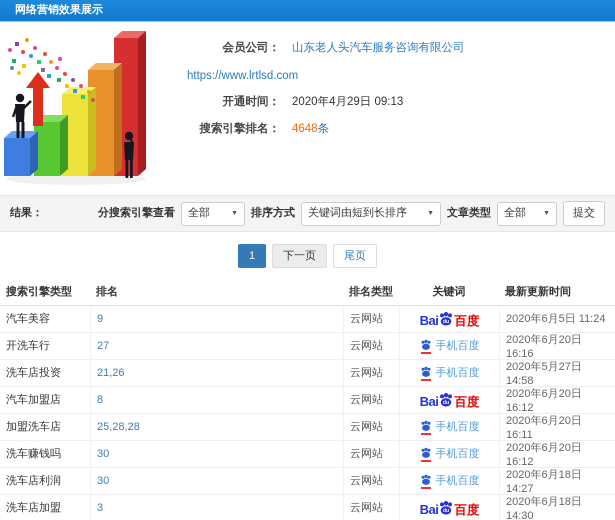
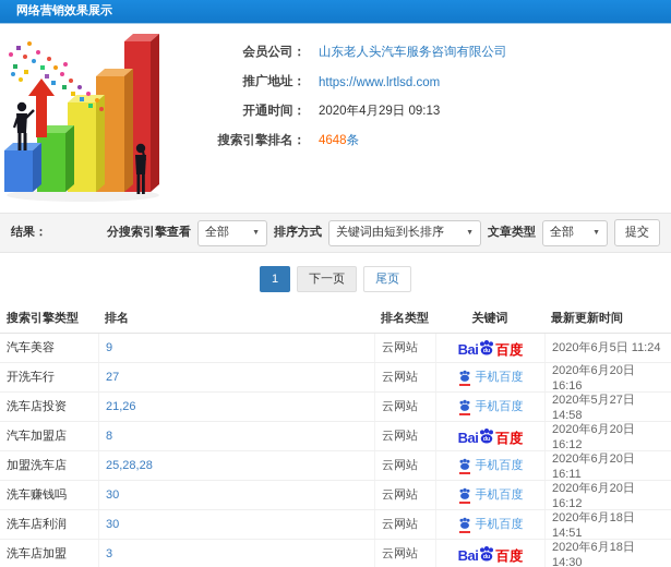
  网络营销效果展示
  会员公司：
  山东老人头汽车服务咨询有限公司
+ 推广地址：
  https://www.lrtlsd.com
  开通时间：
  2020年4月29日 09:13
  搜索引擎排名：
  4648条
  结果：
  分搜索引擎查看
  全部
  排序方式
  关键词由短到长排序
  文章类型
  全部
  提交
  1
  下一页
  尾页
  搜索引擎类型
  排名
  排名类型
  关键词
  最新更新时间
  汽车美容
  9
  云网站
  Bai
  百度
  2020年6月5日 11:24
  开洗车行
  27
  云网站
  手机百度
  2020年6月20日 16:16
  洗车店投资
  21,26
  云网站
  手机百度
  2020年5月27日 14:58
  汽车加盟店
  8
  云网站
  Bai
  百度
  2020年6月20日 16:12
  加盟洗车店
  25,28,28
  云网站
  手机百度
  2020年6月20日 16:11
  洗车赚钱吗
  30
  云网站
  手机百度
  2020年6月20日 16:12
  洗车店利润
  30
  云网站
  手机百度
- 2020年6月18日 14:27
+ 2020年6月18日 14:51
  洗车店加盟
  3
  云网站
  Bai
  百度
  2020年6月18日 14:30
